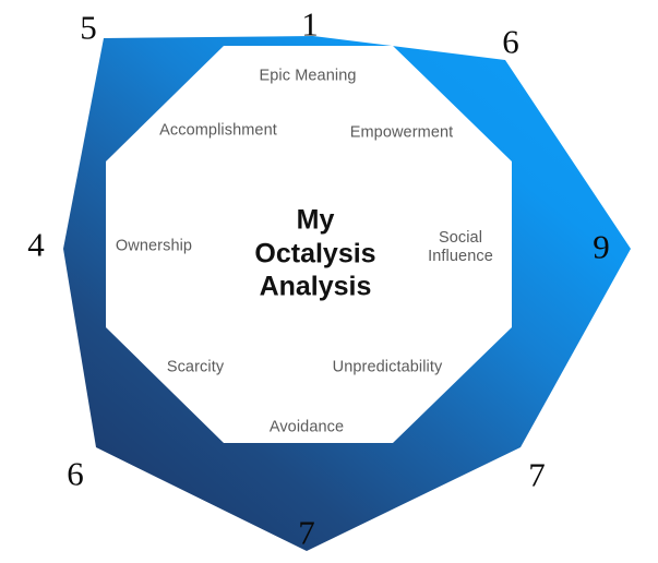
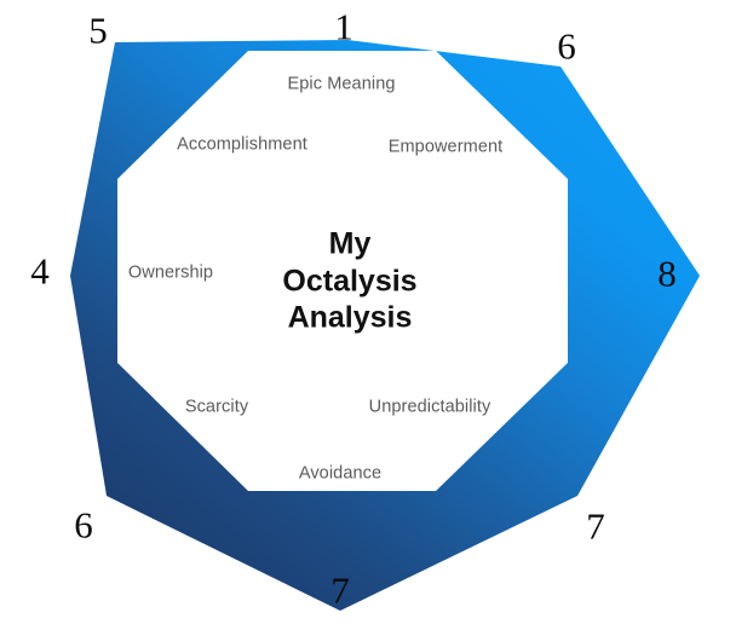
  My
  Octalysis
  Analysis
  Epic Meaning
  Accomplishment
  Empowerment
  Ownership
- Social
- Influence
  Scarcity
  Unpredictability
  Avoidance
  1
  6
- 9
+ 8
  7
  7
  6
  4
  5
